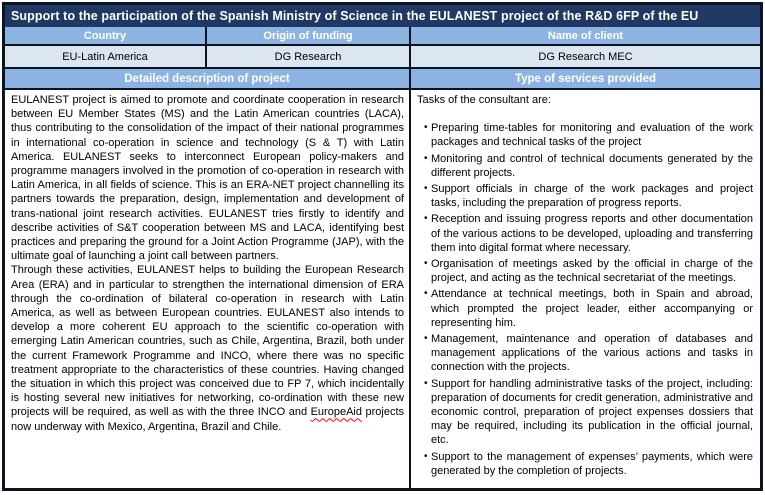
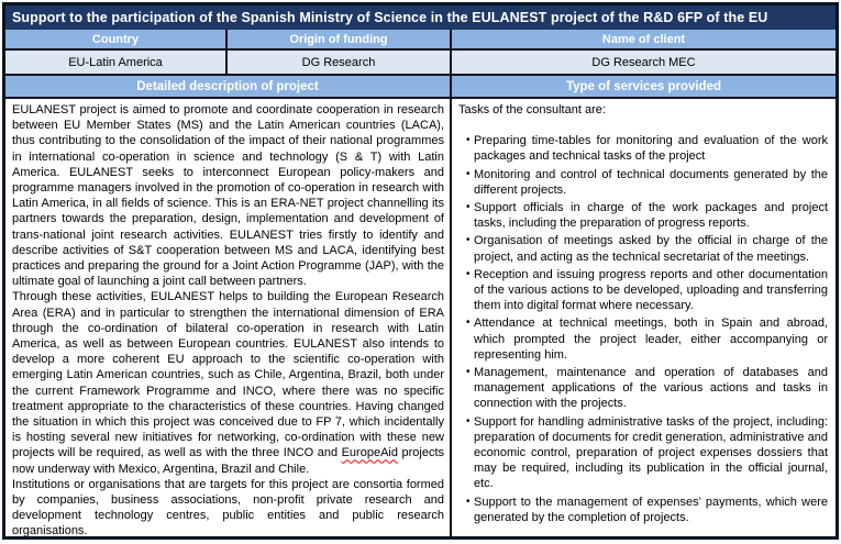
  Support to the participation of the Spanish Ministry of Science in the EULANEST project of the R&D 6FP of the EU
  Country
  Origin of funding
  Name of client
  EU-Latin America
  DG Research
  DG Research MEC
  Detailed description of project
  Type of services provided
  EULANEST project is aimed to promote and coordinate cooperation in research between EU Member States (MS) and the Latin American countries (LACA), thus contributing to the consolidation of the impact of their national programmes in international co-operation in science and technology (S & T) with Latin America. EULANEST seeks to interconnect European policy-makers and programme managers involved in the promotion of co-operation in research with Latin America, in all fields of science. This is an ERA-NET project channelling its partners towards the preparation, design, implementation and development of trans-national joint research activities. EULANEST tries firstly to identify and describe activities of S&T cooperation between MS and LACA, identifying best practices and preparing the ground for a Joint Action Programme (JAP), with the ultimate goal of launching a joint call between partners.
  Through these activities, EULANEST helps to building the European Research Area (ERA) and in particular to strengthen the international dimension of ERA through the co-ordination of bilateral co-operation in research with Latin America, as well as between European countries. EULANEST also intends to develop a more coherent EU approach to the scientific co-operation with emerging Latin American countries, such as Chile, Argentina, Brazil, both under the current Framework Programme and INCO, where there was no specific treatment appropriate to the characteristics of these countries. Having changed the situation in which this project was conceived due to FP 7, which incidentally is hosting several new initiatives for networking, co-ordination with these new projects will be required, as well as with the three INCO and EuropeAid projects now underway with Mexico, Argentina, Brazil and Chile.
+ Institutions or organisations that are targets for this project are consortia formed by companies, business associations, non-profit private research and development technology centres, public entities and public research organisations.
  Tasks of the consultant are:
  •
  Preparing time-tables for monitoring and evaluation of the work packages and technical tasks of the project
  •
  Monitoring and control of technical documents generated by the different projects.
  •
  Support officials in charge of the work packages and project tasks, including the preparation of progress reports.
  •
- Reception and issuing progress reports and other documentation of the various actions to be developed, uploading and transferring them into digital format where necessary.
+ Organisation of meetings asked by the official in charge of the project, and acting as the technical secretariat of the meetings.
  •
- Organisation of meetings asked by the official in charge of the project, and acting as the technical secretariat of the meetings.
+ Reception and issuing progress reports and other documentation of the various actions to be developed, uploading and transferring them into digital format where necessary.
  •
  Attendance at technical meetings, both in Spain and abroad, which prompted the project leader, either accompanying or representing him.
  •
  Management, maintenance and operation of databases and management applications of the various actions and tasks in connection with the projects.
  •
  Support for handling administrative tasks of the project, including: preparation of documents for credit generation, administrative and economic control, preparation of project expenses dossiers that may be required, including its publication in the official journal, etc.
  •
  Support to the management of expenses’ payments, which were generated by the completion of projects.
